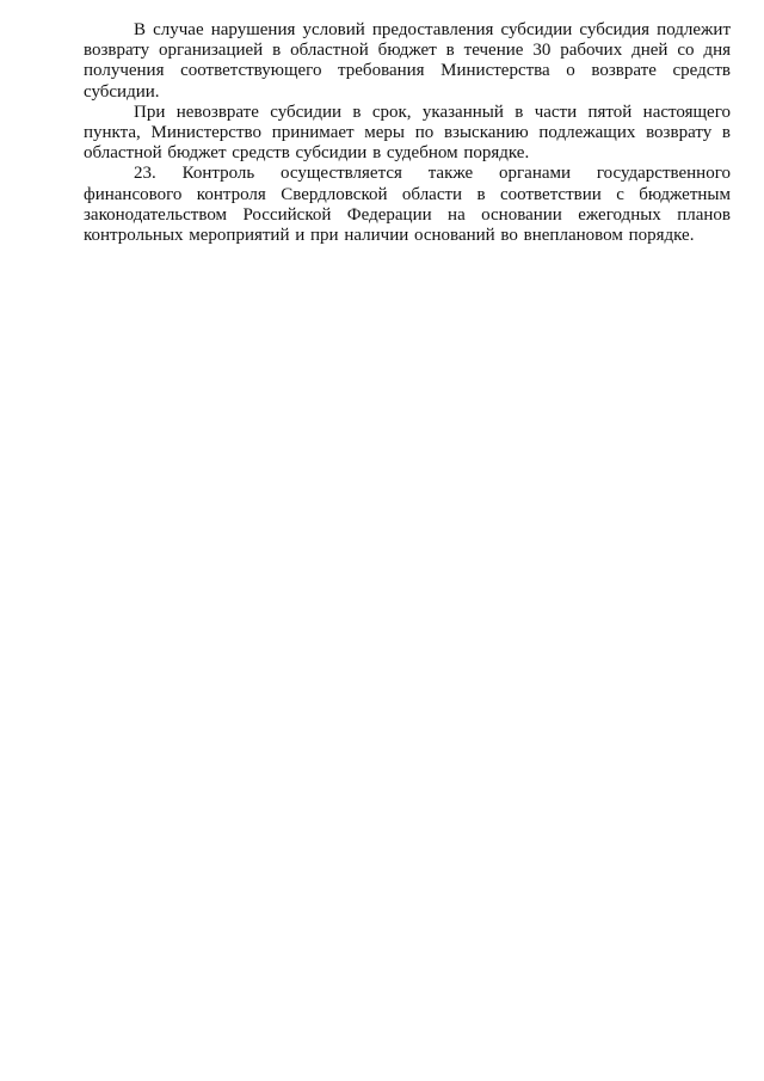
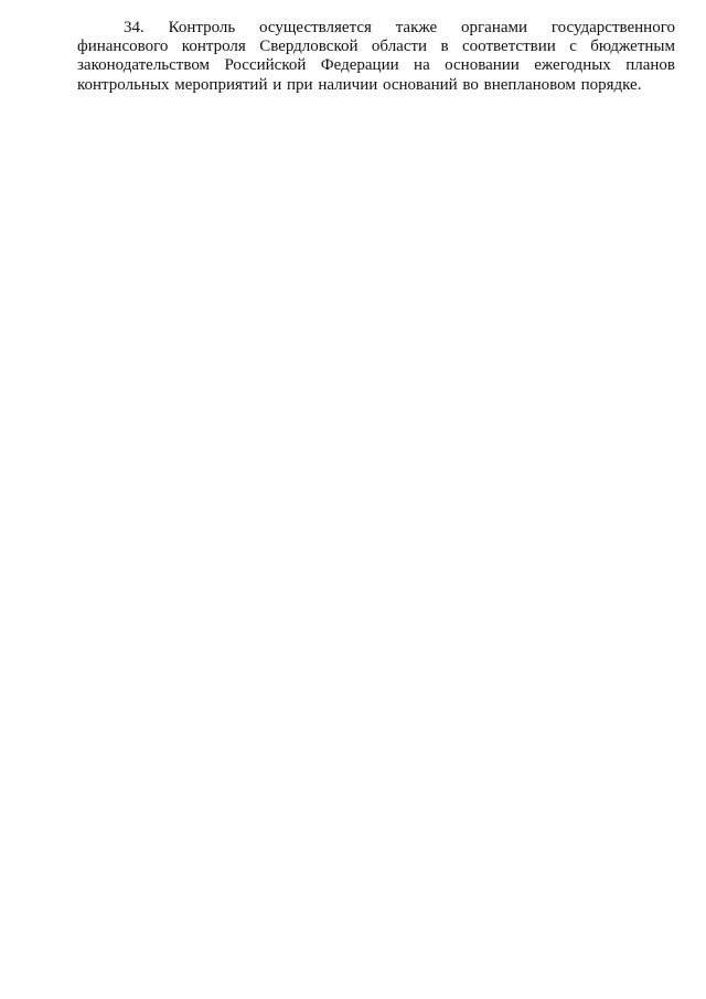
- В случае нарушения условий предоставления субсидии субсидия подлежит возврату организацией в областной бюджет в течение 30 рабочих дней со дня получения соответствующего требования Министерства о возврате средств субсидии.
- При невозврате субсидии в срок, указанный в части пятой настоящего пункта, Министерство принимает меры по взысканию подлежащих возврату в областной бюджет средств субсидии в судебном порядке.
- 23. Контроль осуществляется также органами государственного финансового контроля Свердловской области в соответствии с бюджетным законодательством Российской Федерации на основании ежегодных планов контрольных мероприятий и при наличии оснований во внеплановом порядке.
+ 34. Контроль осуществляется также органами государственного финансового контроля Свердловской области в соответствии с бюджетным законодательством Российской Федерации на основании ежегодных планов контрольных мероприятий и при наличии оснований во внеплановом порядке.
